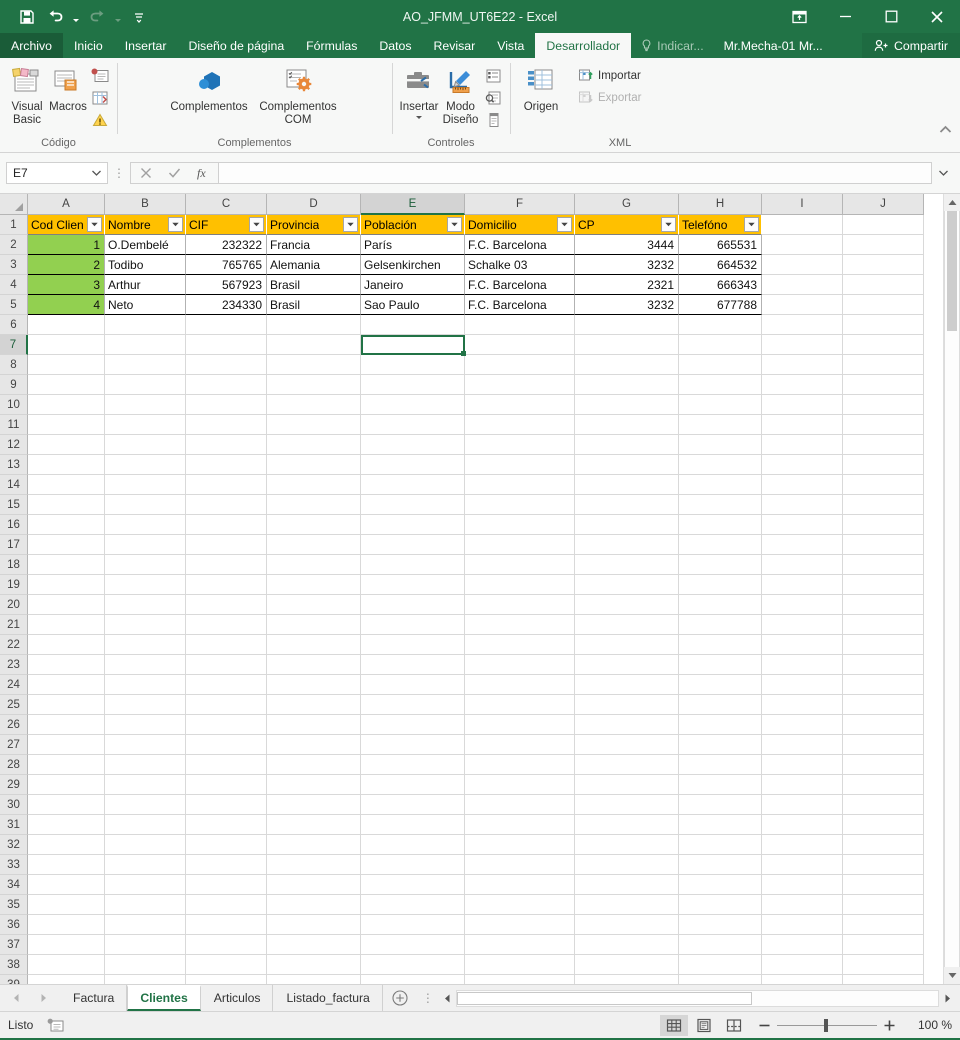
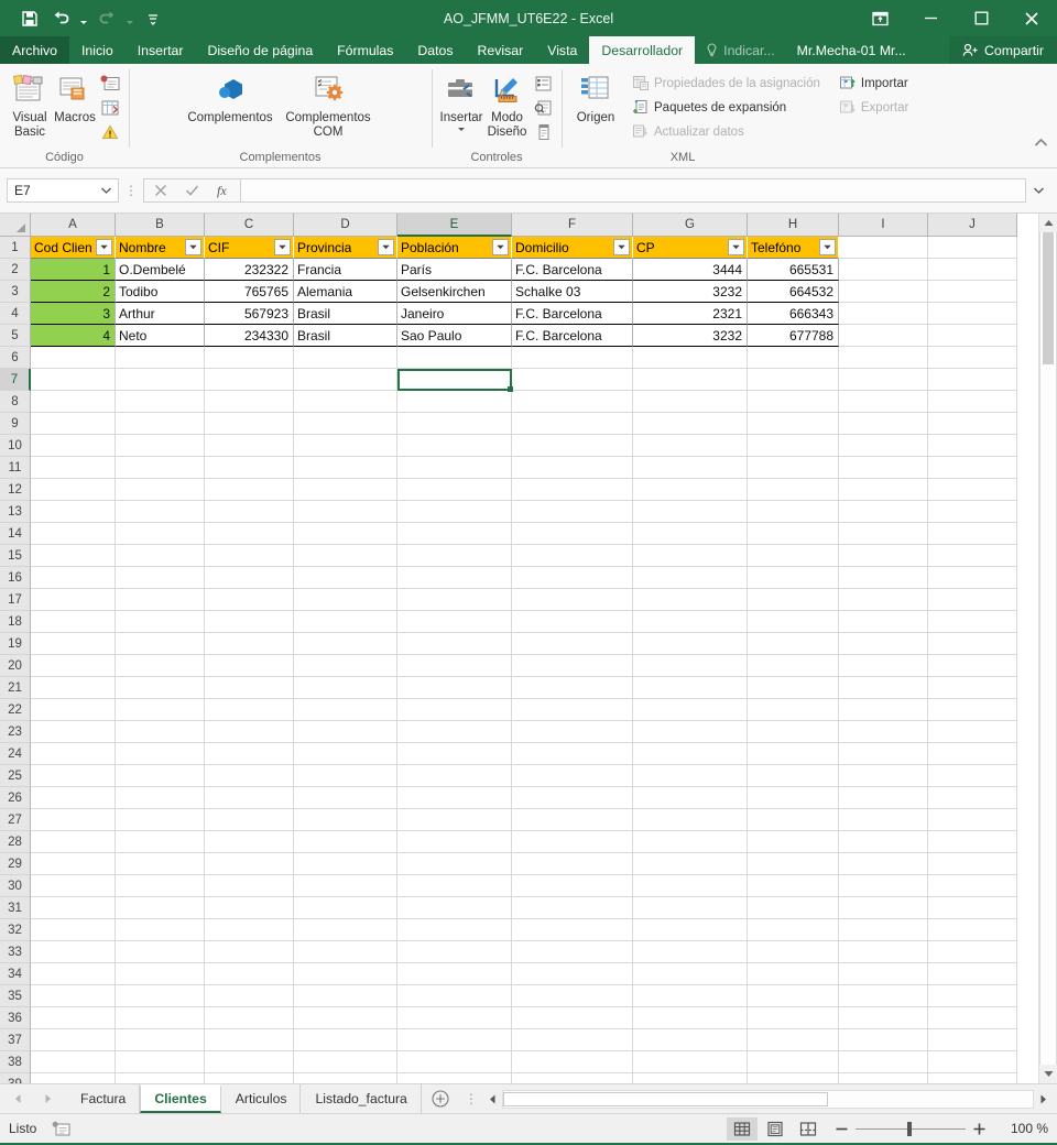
  AO_JFMM_UT6E22 - Excel
  Archivo
  Inicio
  Insertar
  Diseño de página
  Fórmulas
  Datos
  Revisar
  Vista
  Desarrollador
  Indicar...
  Mr.Mecha-01 Mr...
  Compartir
  Visual Basic
  Macros
  Código
  Complementos
  Complementos COM
  Complementos
  Insertar
  Modo Diseño
  Controles
  Origen
+ Propiedades de la asignación
+ Paquetes de expansión
+ Actualizar datos
  Importar
  Exportar
  XML
  E7
  ⋮
  fx
  A
  B
  C
  D
  E
  F
  G
  H
  I
  J
  1
  2
  3
  4
  5
  6
  7
  8
  9
  10
  11
  12
  13
  14
  15
  16
  17
  18
  19
  20
  21
  22
  23
  24
  25
  26
  27
  28
  29
  30
  31
  32
  33
  34
  35
  36
  37
  38
  Cod Clien
  Nombre
  CIF
  Provincia
  Población
  Domicilio
  CP
  Telefóno
  1
  O.Dembelé
  232322
  Francia
  París
  F.C. Barcelona
  3444
  665531
  2
  Todibo
  765765
  Alemania
  Gelsenkirchen
  Schalke 03
  3232
  664532
  3
  Arthur
  567923
  Brasil
  Janeiro
  F.C. Barcelona
  2321
  666343
  4
  Neto
  234330
  Brasil
  Sao Paulo
  F.C. Barcelona
  3232
  677788
  Factura
  Clientes
  Articulos
  Listado_factura
  ⋮
  Listo
  100 %
